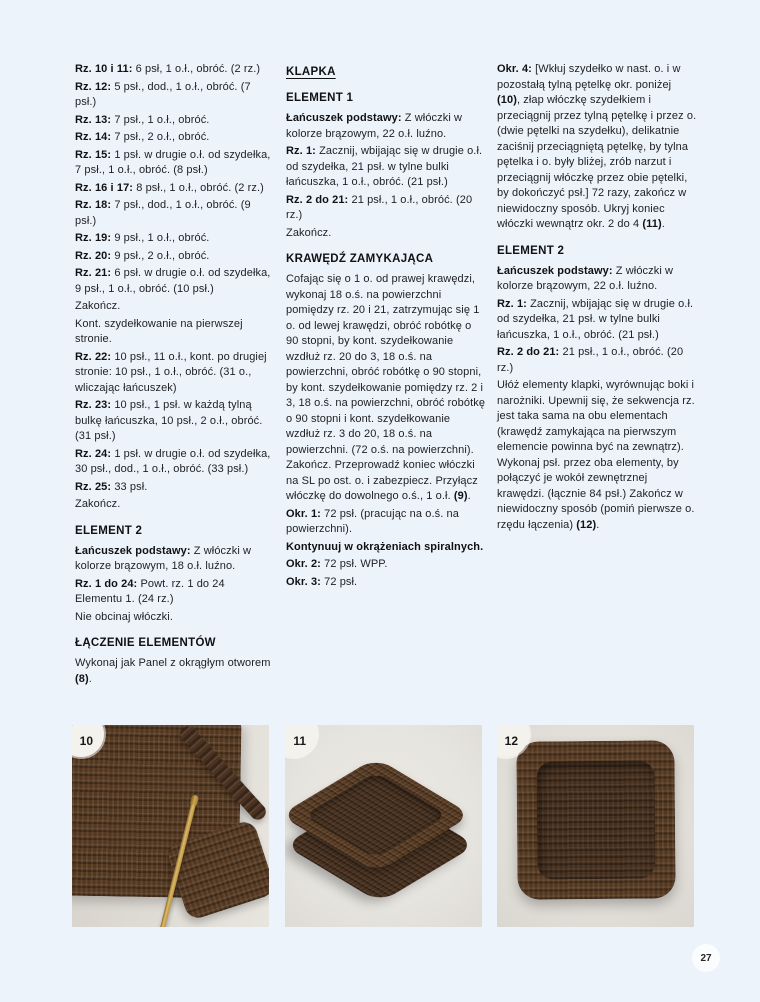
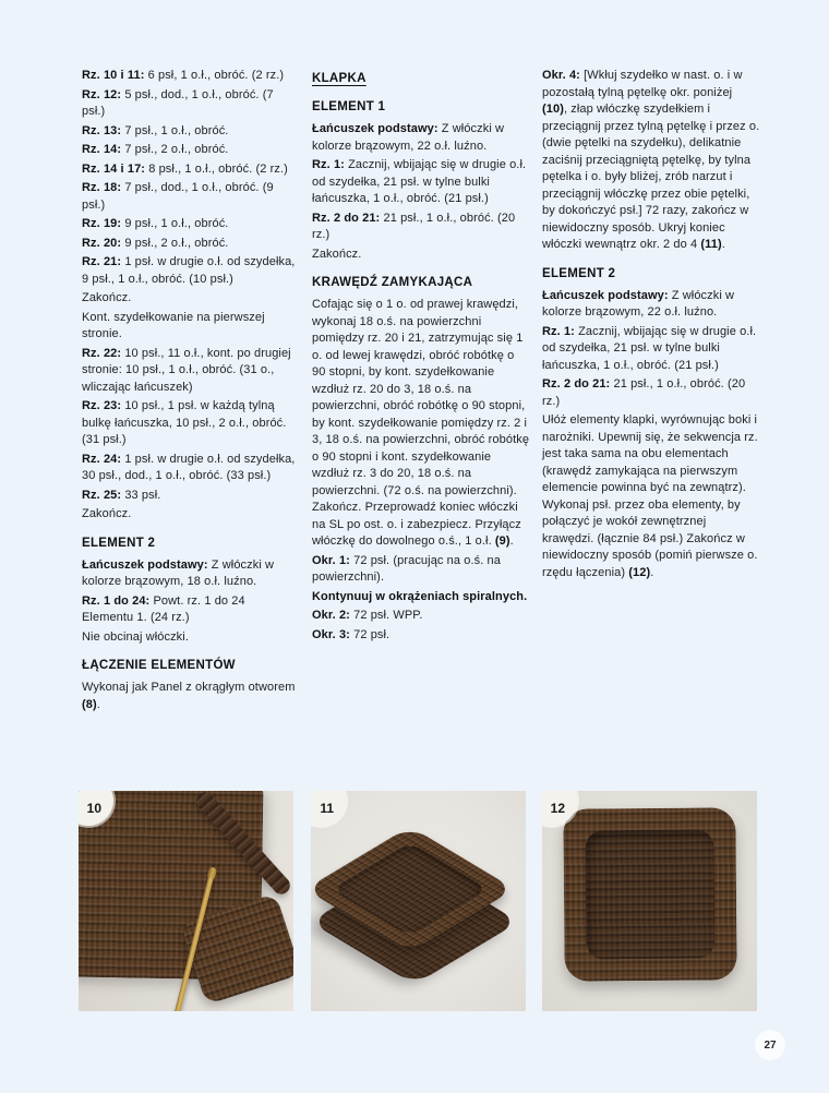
  Rz. 10 i 11: 6 psł, 1 o.ł., obróć. (2 rz.)
  Rz. 12: 5 psł., dod., 1 o.ł., obróć. (7 psł.)
  Rz. 13: 7 psł., 1 o.ł., obróć.
  Rz. 14: 7 psł., 2 o.ł., obróć.
- Rz. 15: 1 psł. w drugie o.ł. od szydełka, 7 psł., 1 o.ł., obróć. (8 psł.)
- Rz. 16 i 17: 8 psł., 1 o.ł., obróć. (2 rz.)
+ Rz. 14 i 17: 8 psł., 1 o.ł., obróć. (2 rz.)
  Rz. 18: 7 psł., dod., 1 o.ł., obróć. (9 psł.)
  Rz. 19: 9 psł., 1 o.ł., obróć.
  Rz. 20: 9 psł., 2 o.ł., obróć.
- Rz. 21: 6 psł. w drugie o.ł. od szydełka, 9 psł., 1 o.ł., obróć. (10 psł.)
+ Rz. 21: 1 psł. w drugie o.ł. od szydełka, 9 psł., 1 o.ł., obróć. (10 psł.)
  Zakończ.
  Kont. szydełkowanie na pierwszej stronie.
  Rz. 22: 10 psł., 11 o.ł., kont. po drugiej stronie: 10 psł., 1 o.ł., obróć. (31 o., wliczając łańcuszek)
  Rz. 23: 10 psł., 1 psł. w każdą tylną bulkę łańcuszka, 10 psł., 2 o.ł., obróć. (31 psł.)
  Rz. 24: 1 psł. w drugie o.ł. od szydełka, 30 psł., dod., 1 o.ł., obróć. (33 psł.)
  Rz. 25: 33 psł.
  Zakończ.
  ELEMENT 2
  Łańcuszek podstawy: Z włóczki w kolorze brązowym, 18 o.ł. luźno.
  Rz. 1 do 24: Powt. rz. 1 do 24 Elementu 1. (24 rz.)
  Nie obcinaj włóczki.
  ŁĄCZENIE ELEMENTÓW
  Wykonaj jak Panel z okrągłym otworem (8).
  KLAPKA
  ELEMENT 1
  Łańcuszek podstawy: Z włóczki w kolorze brązowym, 22 o.ł. luźno.
  Rz. 1: Zacznij, wbijając się w drugie o.ł. od szydełka, 21 psł. w tylne bulki łańcuszka, 1 o.ł., obróć. (21 psł.)
  Rz. 2 do 21: 21 psł., 1 o.ł., obróć. (20 rz.)
  Zakończ.
  KRAWĘDŹ ZAMYKAJĄCA
  Cofając się o 1 o. od prawej krawędzi, wykonaj 18 o.ś. na powierzchni pomiędzy rz. 20 i 21, zatrzymując się 1 o. od lewej krawędzi, obróć robótkę o 90 stopni, by kont. szydełkowanie wzdłuż rz. 20 do 3, 18 o.ś. na powierzchni, obróć robótkę o 90 stopni, by kont. szydełkowanie pomiędzy rz. 2 i 3, 18 o.ś. na powierzchni, obróć robótkę o 90 stopni i kont. szydełkowanie wzdłuż rz. 3 do 20, 18 o.ś. na powierzchni. (72 o.ś. na powierzchni). Zakończ. Przeprowadź koniec włóczki na SL po ost. o. i zabezpiecz. Przyłącz włóczkę do dowolnego o.ś., 1 o.ł. (9).
  Okr. 1: 72 psł. (pracując na o.ś. na powierzchni).
  Kontynuuj w okrążeniach spiralnych.
  Okr. 2: 72 psł. WPP.
  Okr. 3: 72 psł.
  Okr. 4: [Wkłuj szydełko w nast. o. i w pozostałą tylną pętelkę okr. poniżej (10), złap włóczkę szydełkiem i przeciągnij przez tylną pętelkę i przez o. (dwie pętelki na szydełku), delikatnie zaciśnij przeciągniętą pętelkę, by tylna pętelka i o. były bliżej, zrób narzut i przeciągnij włóczkę przez obie pętelki, by dokończyć psł.] 72 razy, zakończ w niewidoczny sposób. Ukryj koniec włóczki wewnątrz okr. 2 do 4 (11).
  ELEMENT 2
  Łańcuszek podstawy: Z włóczki w kolorze brązowym, 22 o.ł. luźno.
  Rz. 1: Zacznij, wbijając się w drugie o.ł. od szydełka, 21 psł. w tylne bulki łańcuszka, 1 o.ł., obróć. (21 psł.)
  Rz. 2 do 21: 21 psł., 1 o.ł., obróć. (20 rz.)
  Ułóż elementy klapki, wyrównując boki i narożniki. Upewnij się, że sekwencja rz. jest taka sama na obu elementach (krawędź zamykająca na pierwszym elemencie powinna być na zewnątrz). Wykonaj psł. przez oba elementy, by połączyć je wokół zewnętrznej krawędzi. (łącznie 84 psł.) Zakończ w niewidoczny sposób (pomiń pierwsze o. rzędu łączenia) (12).
  10
  11
  12
  27
